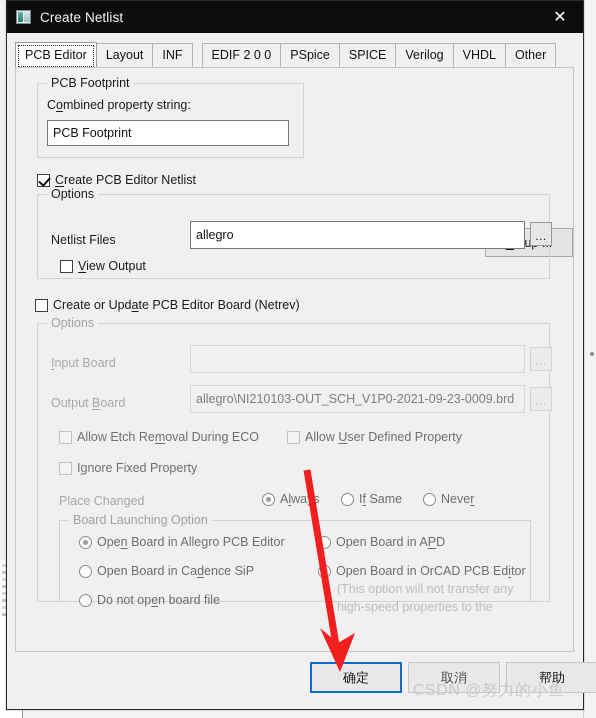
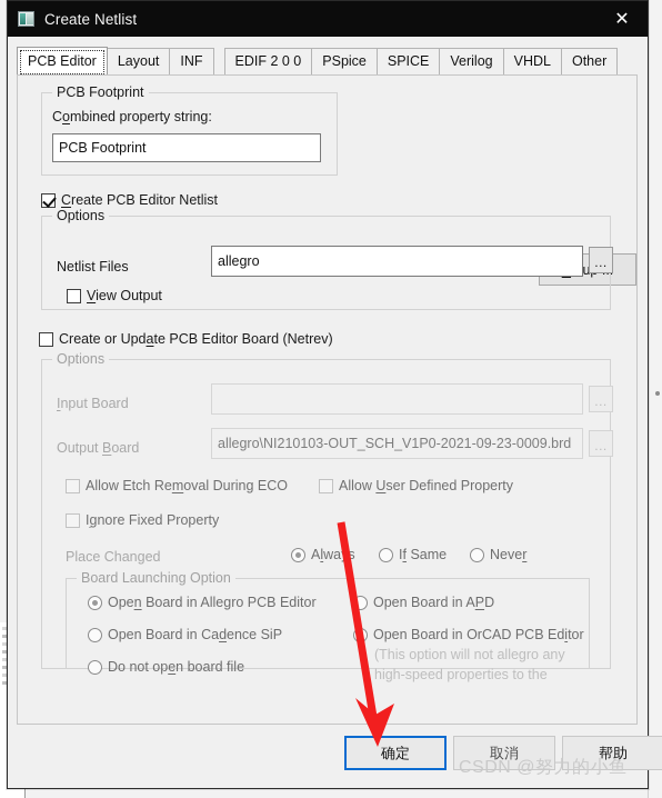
  Create Netlist
  ✕
  PCB Editor
  Layout
  INF
  EDIF 2 0 0
  PSpice
  SPICE
  Verilog
  VHDL
  Other
  PCB Footprint
  Combined property string:
  PCB Footprint
  Create PCB Editor Netlist
  Options
  Netlist Files
  allegro
  ...
  View Output
  Create or Update PCB Editor Board (Netrev)
  Options
  Input Board
  ...
  Output Board
  allegro\NI210103-OUT_SCH_V1P0-2021-09-23-0009.brd
  ...
  Allow Etch Removal During ECO
  Allow User Defined Property
  Ignore Fixed Property
  Place Changed
  Alwas
  If Same
  Never
  Board Launching Option
  Open Board in Allegro PCB Editor
  Open Board in Cadence SiP
  Do not open board file
  Open Board in APD
  Open Board in OrCAD PCB Editor
- (This option will not transfer any
+ (This option will not allegro any
  high-speed properties to the
  确定
  取消
  帮助
  CSDN @努力的小鱼
